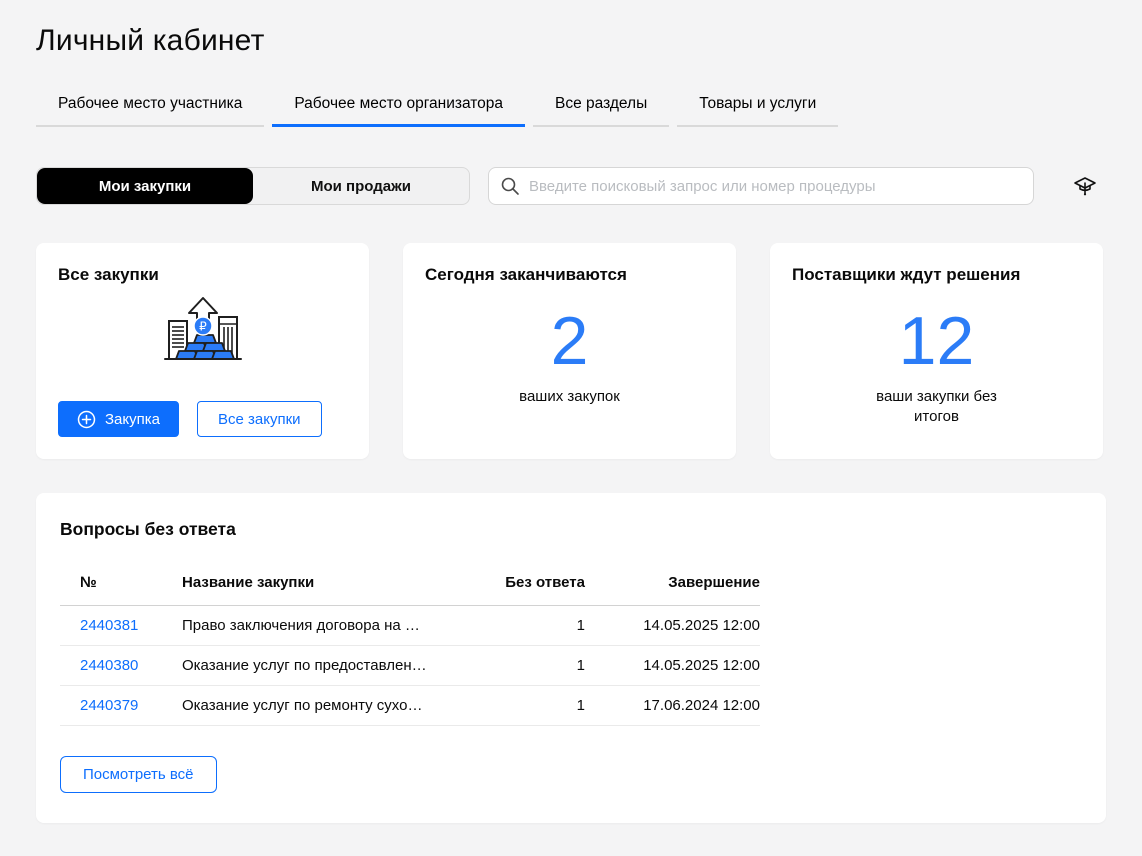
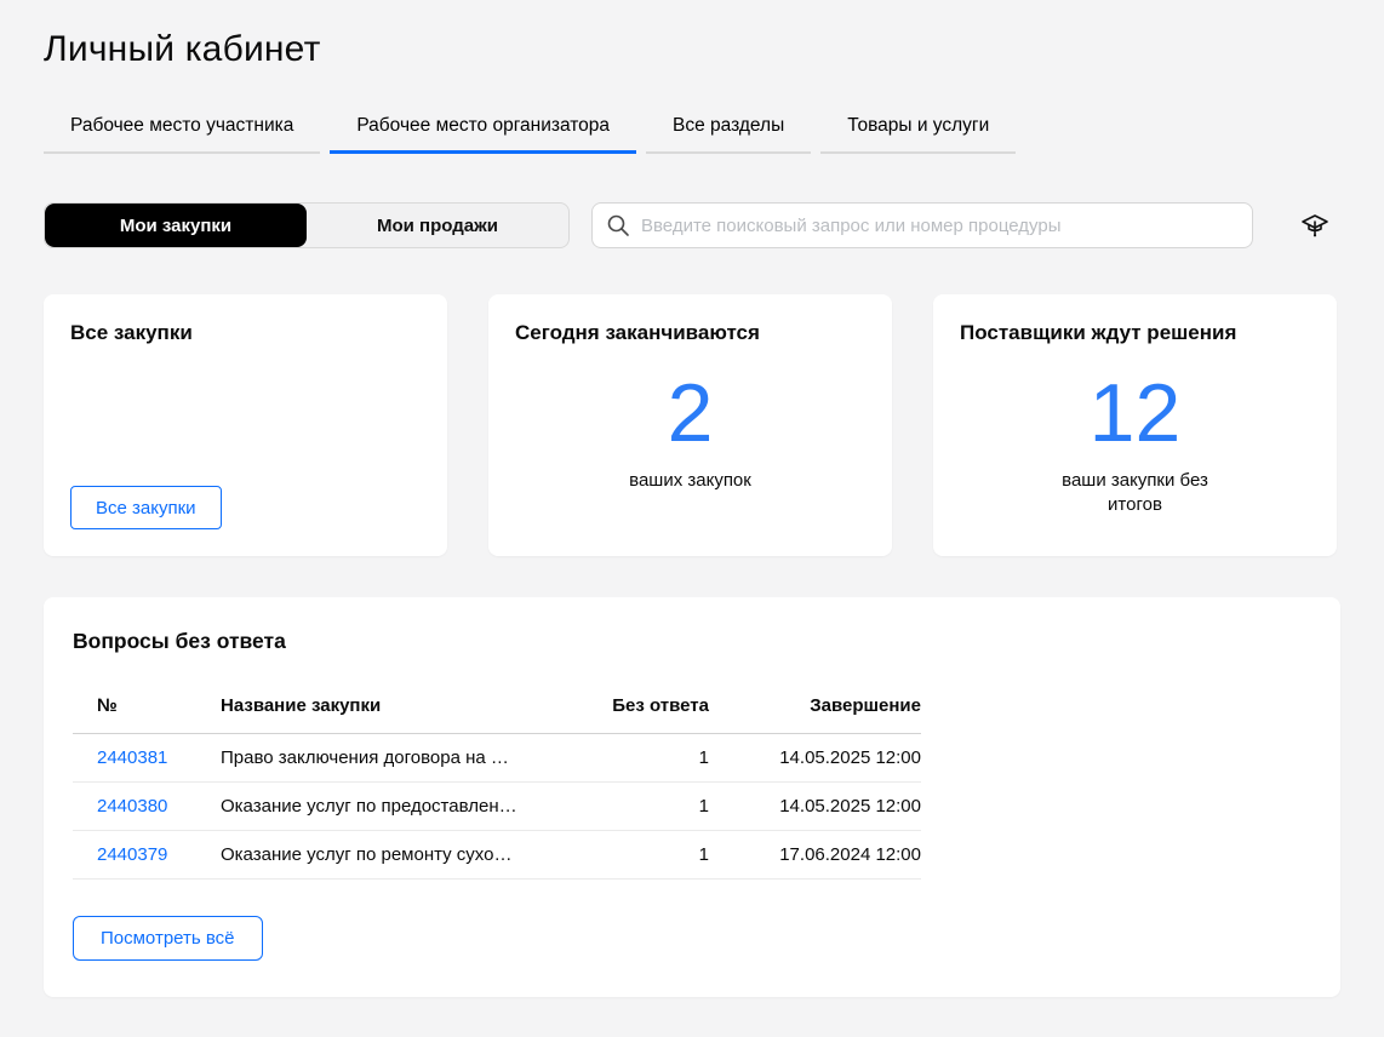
  Личный кабинет
  Рабочее место участника
  Рабочее место организатора
  Все разделы
  Товары и услуги
  Мои закупки
  Мои продажи
  Введите поисковый запрос или номер процедуры
  Все закупки
- ₽
- Закупка
  Все закупки
  Сегодня заканчиваются
  2
  ваших закупок
  Поставщики ждут решения
  12
  ваши закупки без итогов
  Вопросы без ответа
  №	Название закупки	Без ответа	Завершение
  2440381	Право заключения договора на …	1	14.05.2025 12:00
  2440380	Оказание услуг по предоставлен…	1	14.05.2025 12:00
  2440379	Оказание услуг по ремонту сухо…	1	17.06.2024 12:00
  Посмотреть всё
